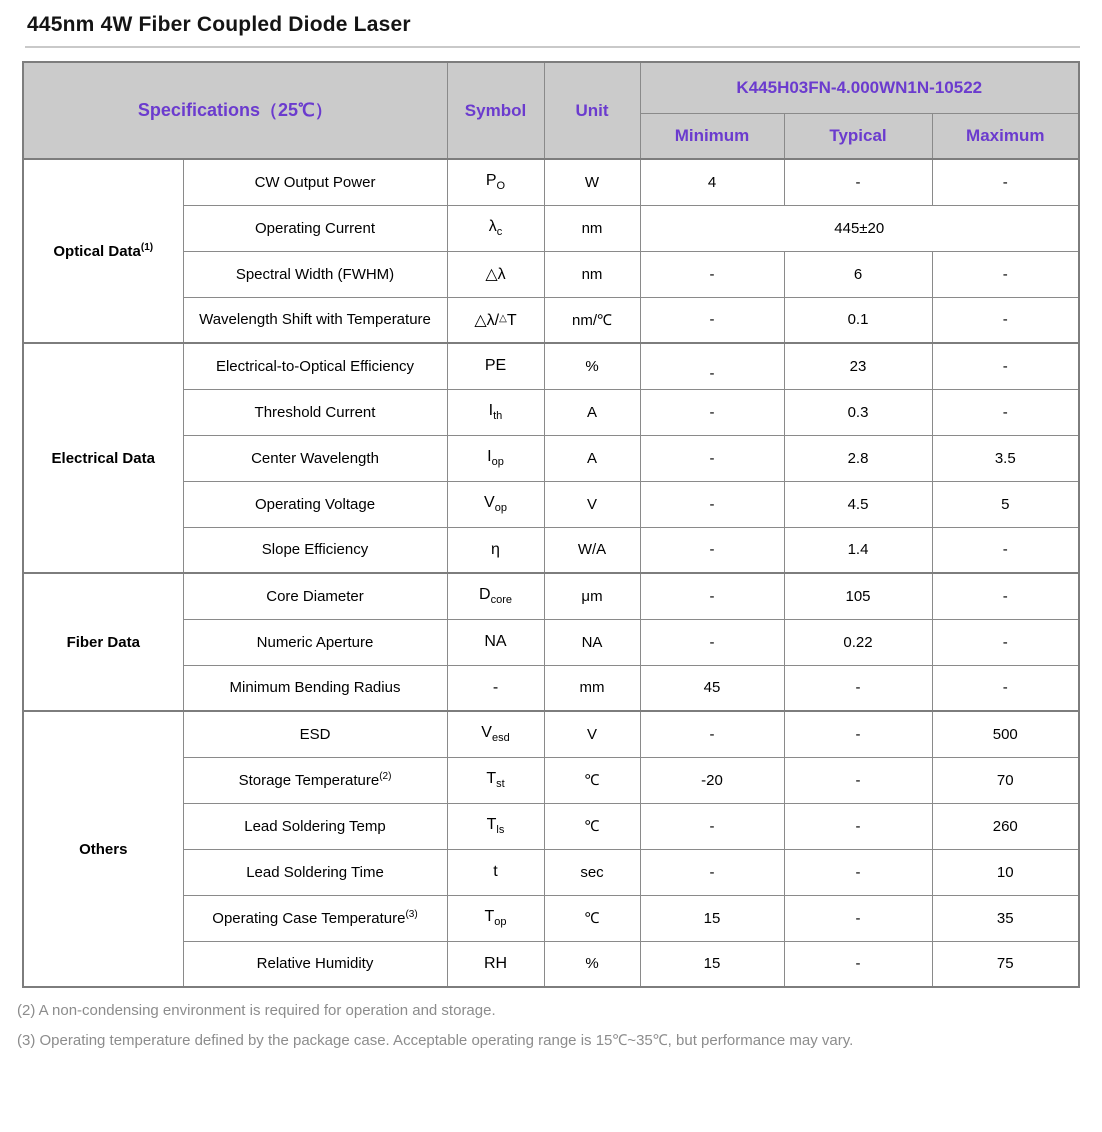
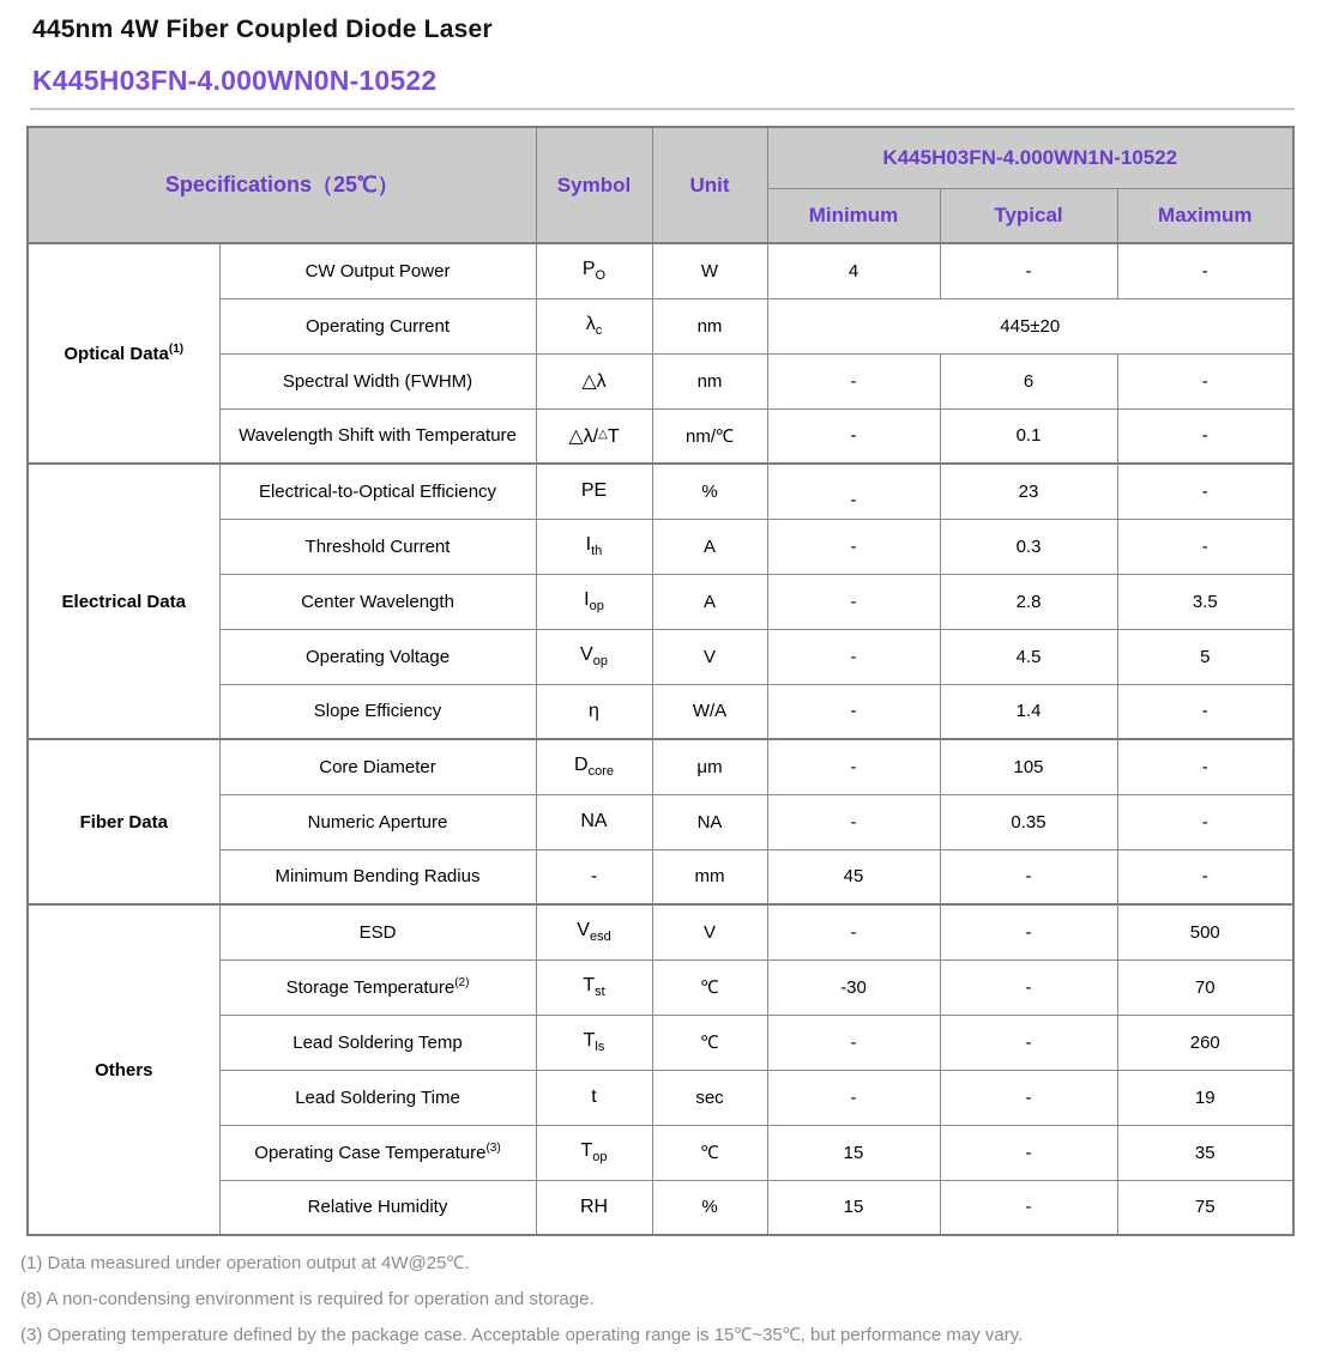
  445nm 4W Fiber Coupled Diode Laser
+ K445H03FN-4.000WN0N-10522
  Specifications（25℃）	Symbol	Unit	K445H03FN-4.000WN1N-10522
  Minimum	Typical	Maximum
  Optical Data(1)	CW Output Power	PO	W	4	-	-
  Operating Current	λc	nm	445±20
  Spectral Width (FWHM)	△λ	nm	-	6	-
  Wavelength Shift with Temperature	△λ/△T	nm/℃	-	0.1	-
  Electrical Data	Electrical-to-Optical Efficiency	PE	%	-	23	-
  Threshold Current	Ith	A	-	0.3	-
  Center Wavelength	Iop	A	-	2.8	3.5
  Operating Voltage	Vop	V	-	4.5	5
  Slope Efficiency	η	W/A	-	1.4	-
  Fiber Data	Core Diameter	Dcore	μm	-	105	-
- Numeric Aperture	NA	NA	-	0.22	-
+ Numeric Aperture	NA	NA	-	0.35	-
  Minimum Bending Radius	-	mm	45	-	-
  Others	ESD	Vesd	V	-	-	500
- Storage Temperature(2)	Tst	℃	-20	-	70
+ Storage Temperature(2)	Tst	℃	-30	-	70
  Lead Soldering Temp	Tls	℃	-	-	260
- Lead Soldering Time	t	sec	-	-	10
+ Lead Soldering Time	t	sec	-	-	19
  Operating Case Temperature(3)	Top	℃	15	-	35
  Relative Humidity	RH	%	15	-	75
+ (1) Data measured under operation output at 4W@25℃.
- (2) A non-condensing environment is required for operation and storage.
+ (8) A non-condensing environment is required for operation and storage.
  (3) Operating temperature defined by the package case. Acceptable operating range is 15℃~35℃, but performance may vary.
